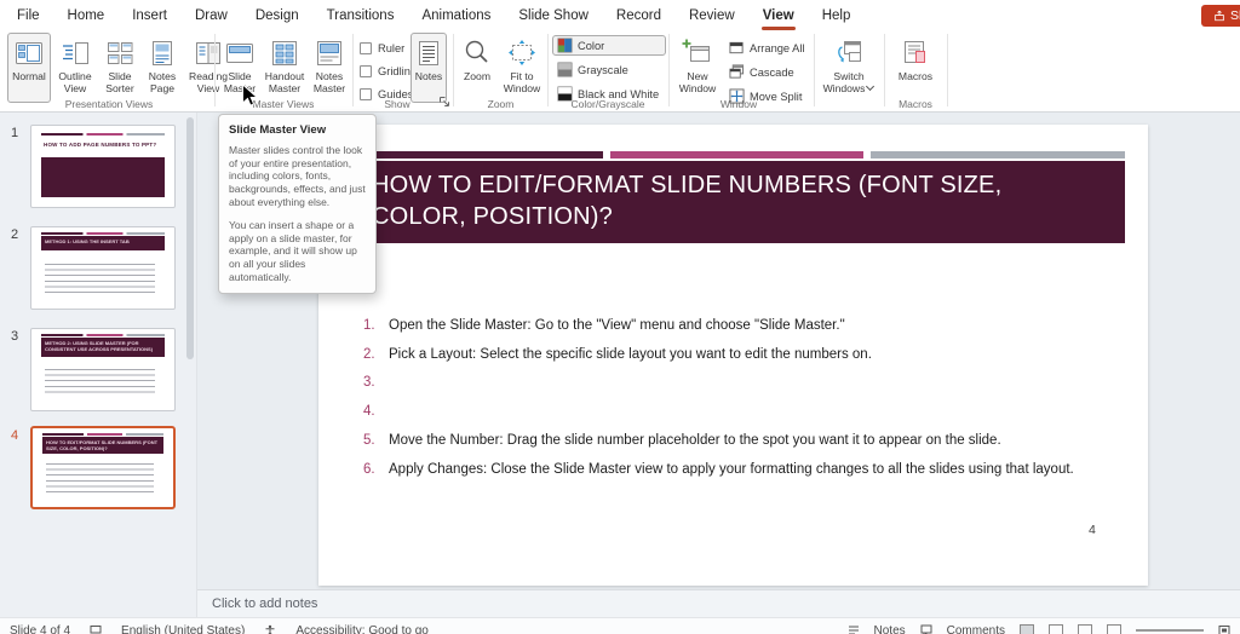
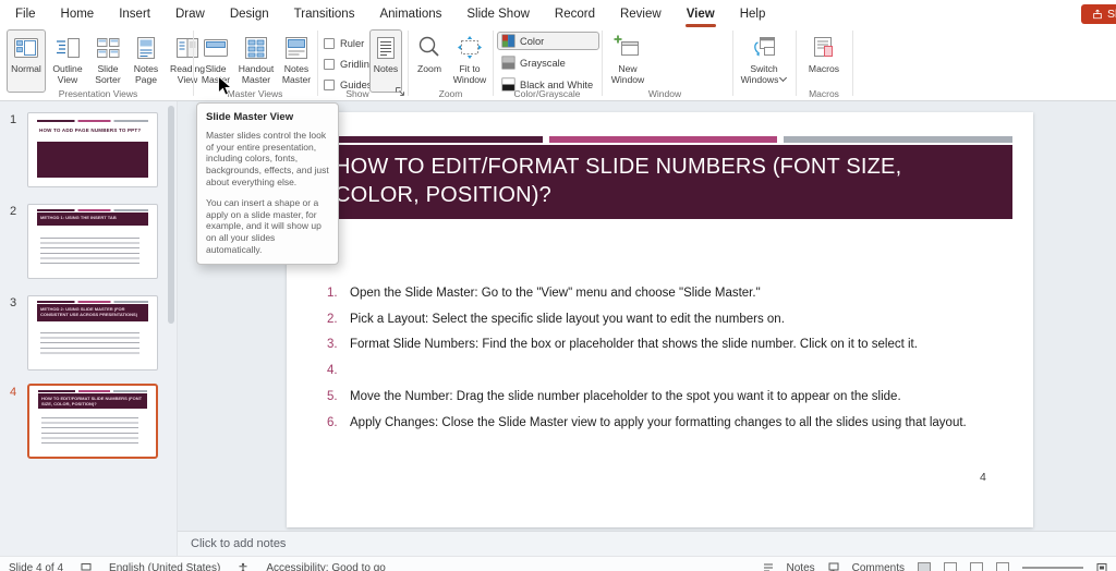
  File
  Home
  Insert
  Draw
  Design
  Transitions
  Animations
  Slide Show
  Record
  Review
  View
  Help
  Normal
  Outline View
  Slide Sorter
  Notes Page
  Readng View
  Presentation Views
  Slide Maser
  Handout Master
  Notes Master
  Master Views
  Ruler
  Gridlin
  Guide
  Notes
  Show
  Zoom
  Fit to Window
  Zoom
  Color
  Grayscale
  Black and White
  Color/Grayscale
  New Window
- Arrange All
- Cascade
- Move Split
  Window
  Switch
  Windows
  Macros
  Macros
  1
  2
  3
  4
  HOW TO EDIT/FORMAT SLIDE NUMBERS (FONT SIZE, COLOR, POSITION)?
  1.
  Open the Slide Master: Go to the "View" menu and choose "Slide Master."
  2.
  Pick a Layout: Select the specific slide layout you want to edit the numbers on.
  3.
+ Format Slide Numbers: Find the box or placeholder that shows the slide number. Click on it to select it.
  4.
  5.
  Move the Number: Drag the slide number placeholder to the spot you want it to appear on the slide.
  6.
  Apply Changes: Close the Slide Master view to apply your formatting changes to all the slides using that layout.
  4
  Slide Master View
  Master slides control the look of your entire presentation, including colors, fonts, backgrounds, effects, and just about everything else.
  You can insert a shape or a apply on a slide master, for example, and it will show up on all your slides automatically.
  Click to add notes
  Slide 4 of 4
  English (United States)
  Accessibility: Good to go
  Notes
  Comments
